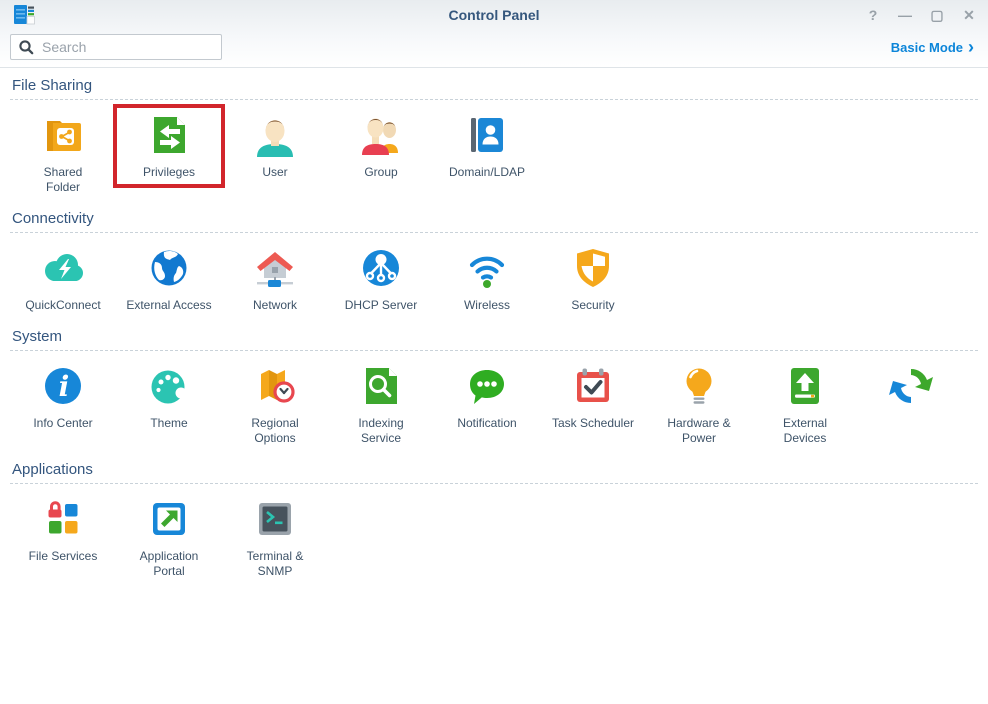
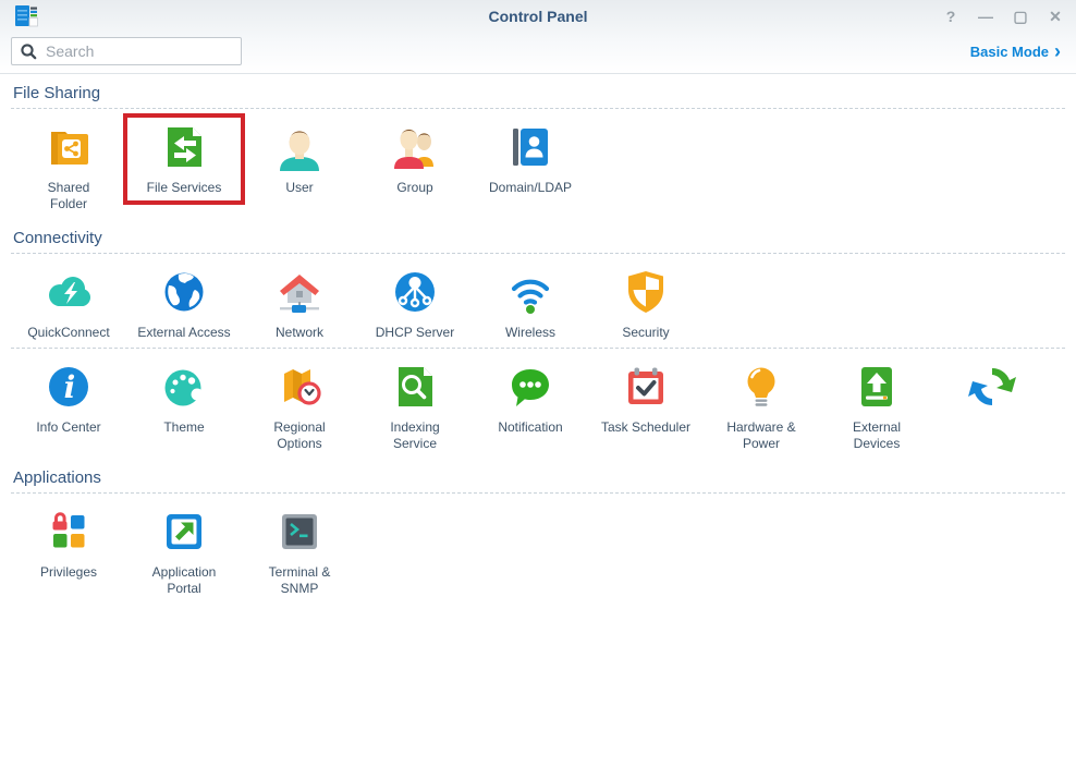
  Control Panel
  ?
  —
  ▢
  ✕
  Search
  Basic Mode
  ›
  File Sharing
  Shared
  Folder
- Privileges
+ File Services
  User
  Group
  Domain/LDAP
  Connectivity
  QuickConnect
  External Access
  Network
  DHCP Server
  Wireless
  Security
- System
  i
  Info Center
  Theme
  Regional
  Options
  Indexing
  Service
  Notification
  Task Scheduler
  Hardware &
  Power
  External
  Devices
  Applications
- File Services
+ Privileges
  Application
  Portal
  Terminal &
  SNMP
